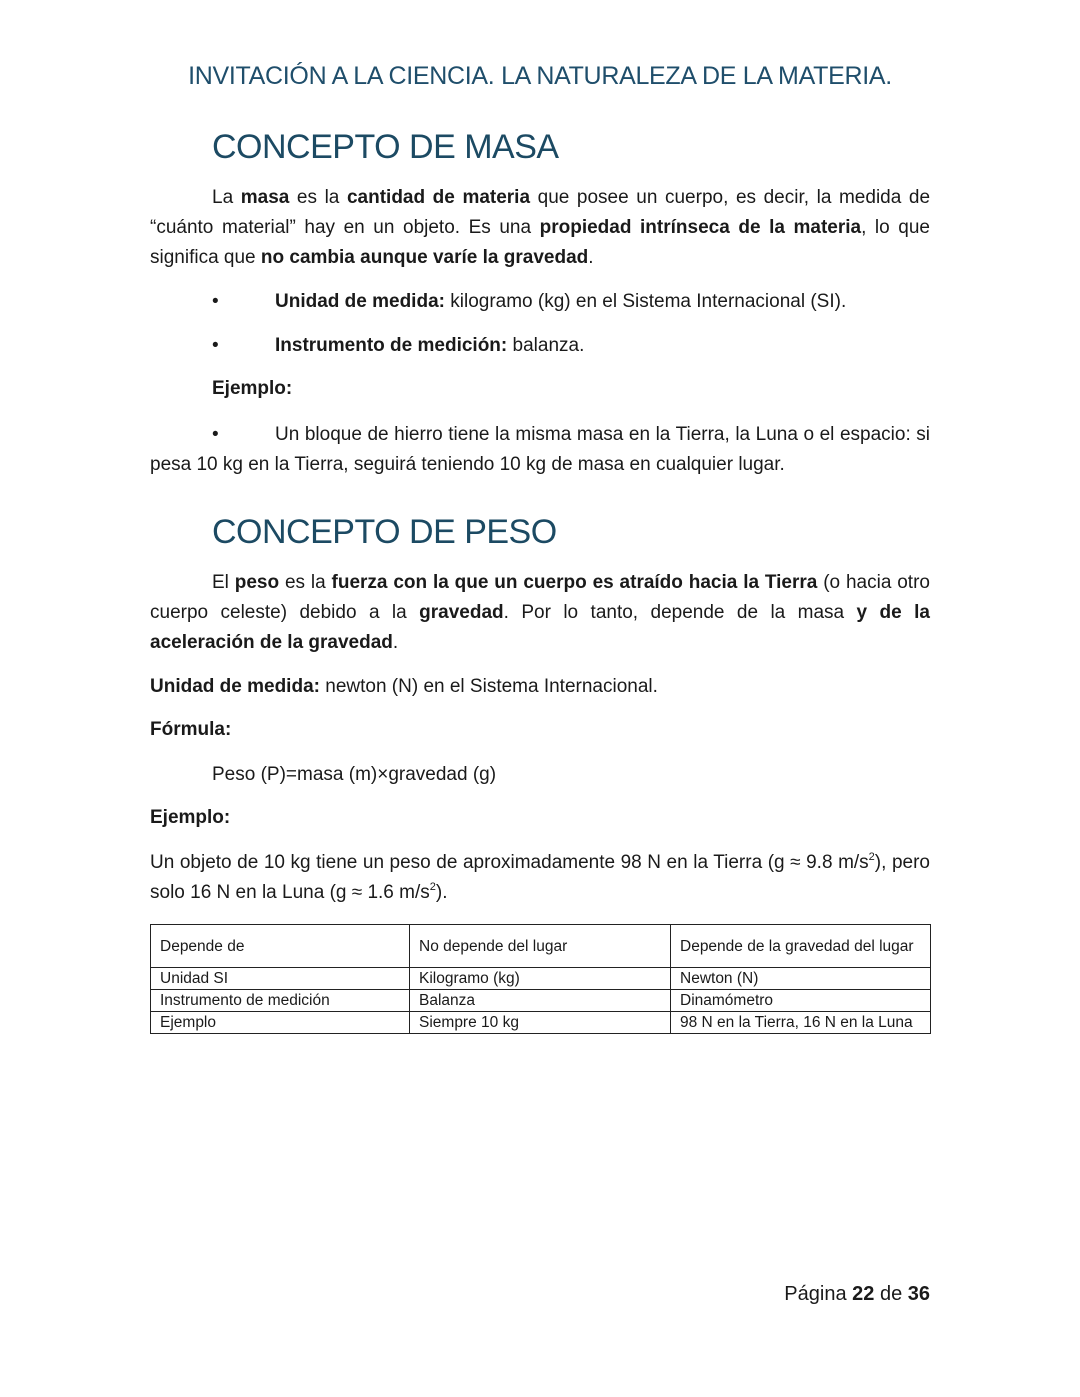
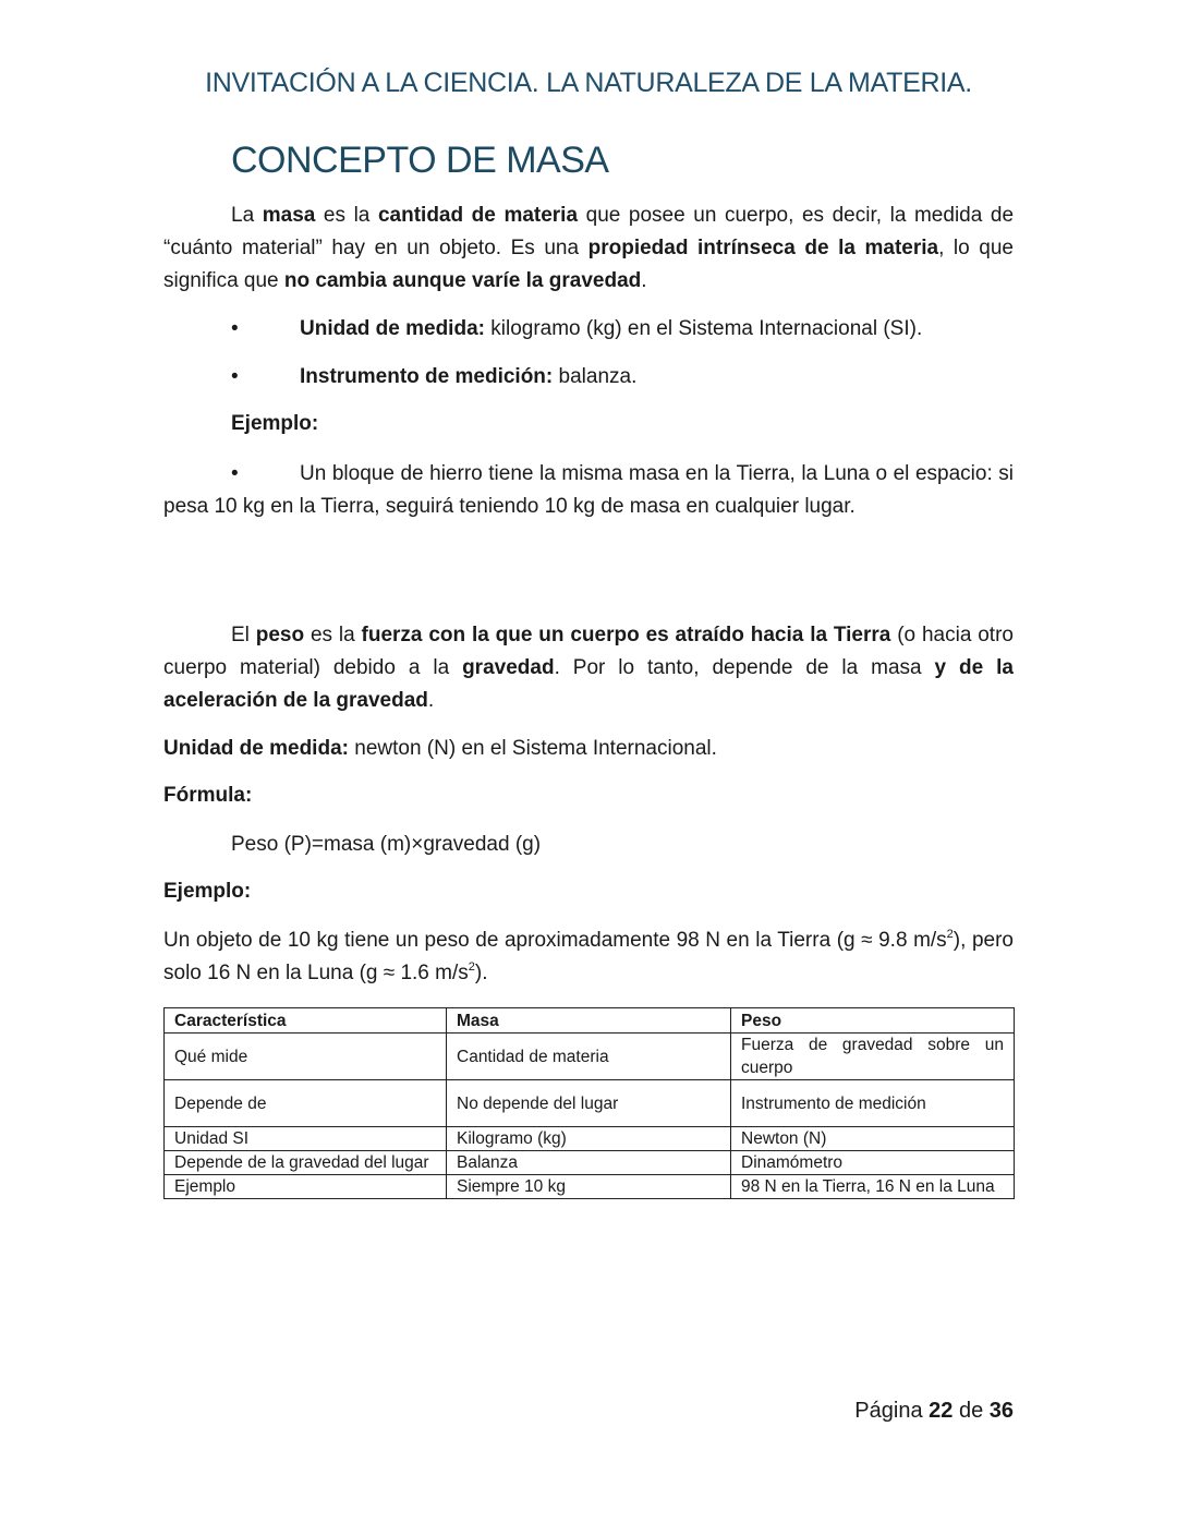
  INVITACIÓN A LA CIENCIA. LA NATURALEZA DE LA MATERIA.
  CONCEPTO DE MASA
  La masa es la cantidad de materia que posee un cuerpo, es decir, la medida de “cuánto material” hay en un objeto. Es una propiedad intrínseca de la materia, lo que significa que no cambia aunque varíe la gravedad.
  •
  Unidad de medida: kilogramo (kg) en el Sistema Internacional (SI).
  •
  Instrumento de medición: balanza.
  Ejemplo:
  •
  Un bloque de hierro tiene la misma masa en la Tierra, la Luna o el espacio: si pesa 10 kg en la Tierra, seguirá teniendo 10 kg de masa en cualquier lugar.
- CONCEPTO DE PESO
- El peso es la fuerza con la que un cuerpo es atraído hacia la Tierra (o hacia otro cuerpo celeste) debido a la gravedad. Por lo tanto, depende de la masa y de la aceleración de la gravedad.
+ El peso es la fuerza con la que un cuerpo es atraído hacia la Tierra (o hacia otro cuerpo material) debido a la gravedad. Por lo tanto, depende de la masa y de la aceleración de la gravedad.
  Unidad de medida: newton (N) en el Sistema Internacional.
  Fórmula:
  Peso (P)=masa (m)×gravedad (g)
  Ejemplo:
  Un objeto de 10 kg tiene un peso de aproximadamente 98 N en la Tierra (g ≈ 9.8 m/s2), pero solo 16 N en la Luna (g ≈ 1.6 m/s2).
+ Característica	Masa	Peso
+ Qué mide	Cantidad de materia	Fuerza de gravedad sobre un cuerpo
- Depende de	No depende del lugar	Depende de la gravedad del lugar
+ Depende de	No depende del lugar	Instrumento de medición
  Unidad SI	Kilogramo (kg)	Newton (N)
- Instrumento de medición	Balanza	Dinamómetro
+ Depende de la gravedad del lugar	Balanza	Dinamómetro
  Ejemplo	Siempre 10 kg	98 N en la Tierra, 16 N en la Luna
  Página 22 de 36
